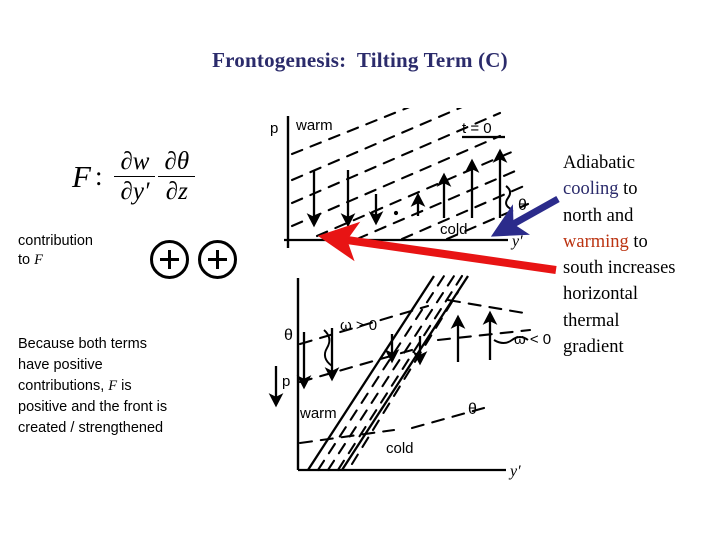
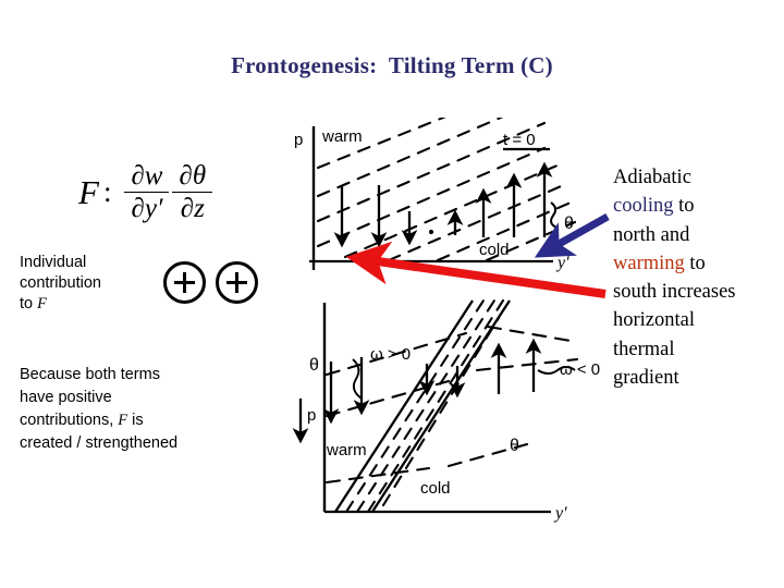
  Frontogenesis: Tilting Term (C)
  F
  :
  ∂w
  ∂y′
  ∂θ
  ∂z
+ Individual
  contribution
  to F
  Because both terms
  have positive
  contributions, F is
- positive and the front is
  created / strengthened
  Adiabatic
  cooling to
  north and
  warming to
  south increases
  horizontal
  thermal
  gradient
  p
  warm
  t = 0
  cold
  y′
  θ
  p
  θ
  ω > 0
  ω < 0
  warm
  cold
  θ
  y′
